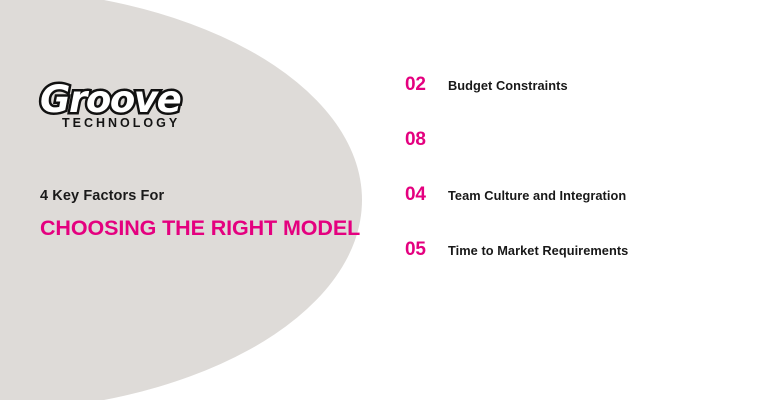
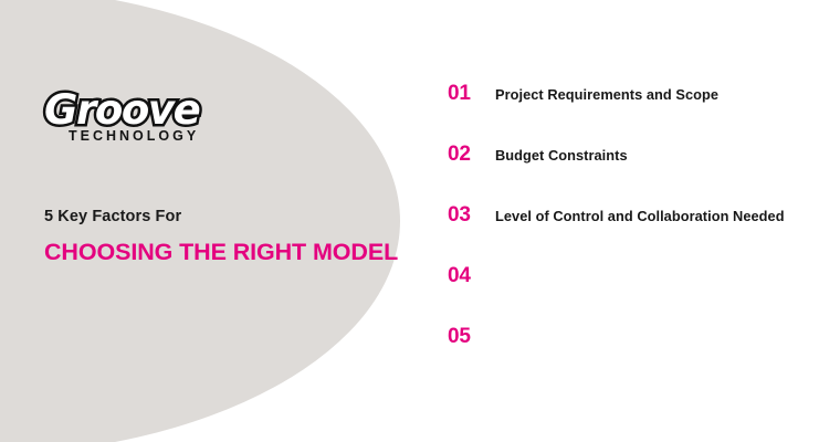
  Groove
  TECHNOLOGY
- 4 Key Factors For
+ 5 Key Factors For
  CHOOSING THE RIGHT MODEL
+ 01
+ Project Requirements and Scope
  02
  Budget Constraints
- 08
+ 03
+ Level of Control and Collaboration Needed
  04
- Team Culture and Integration
  05
- Time to Market Requirements
